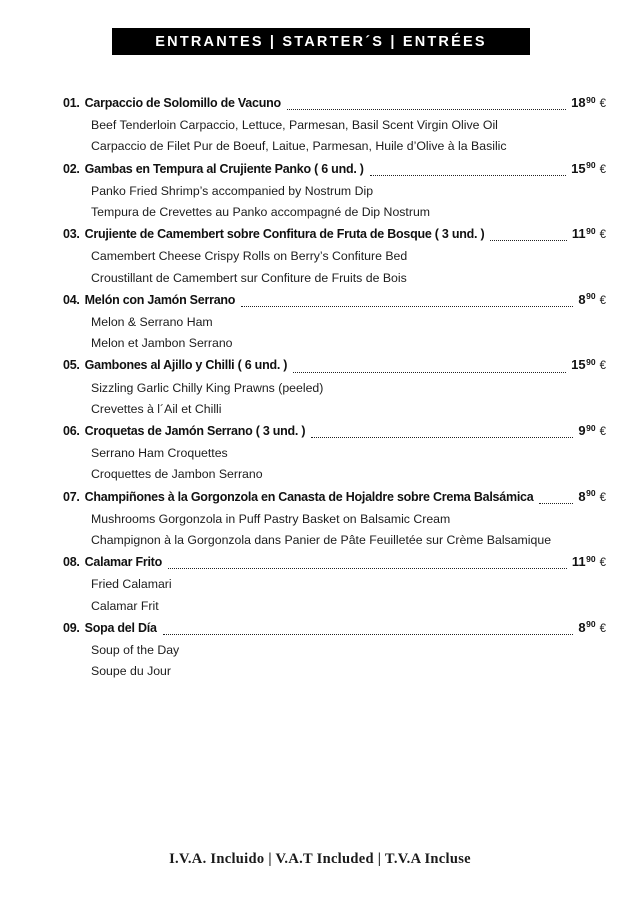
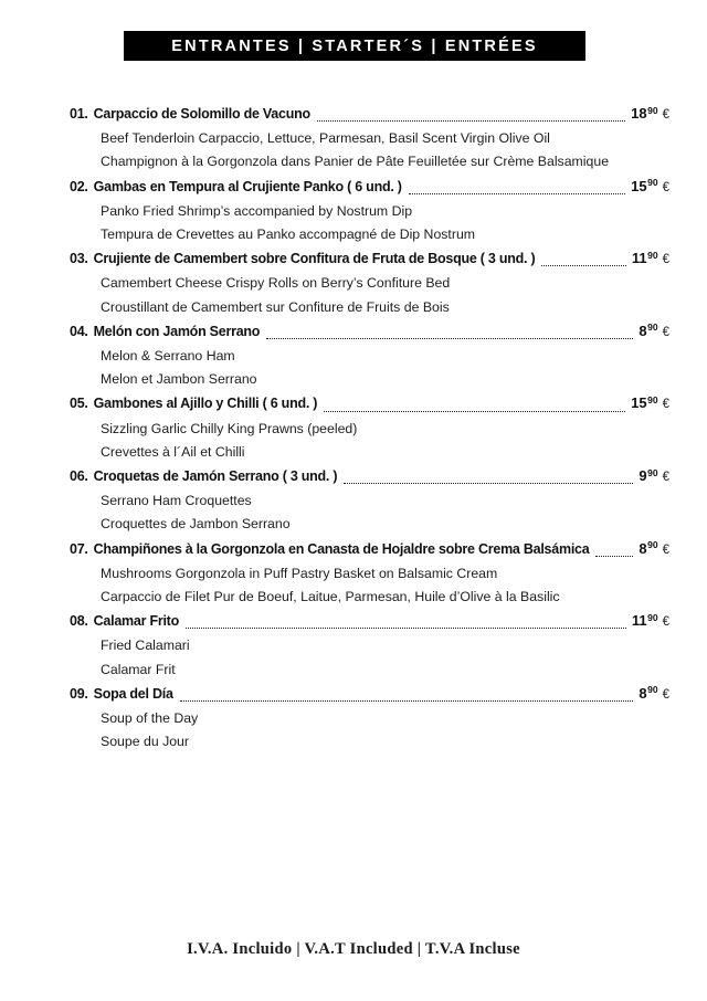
  ENTRANTES | STARTER´S | ENTRÉES
  01.
  Carpaccio de Solomillo de Vacuno
  1890 €
  Beef Tenderloin Carpaccio, Lettuce, Parmesan, Basil Scent Virgin Olive Oil
- Carpaccio de Filet Pur de Boeuf, Laitue, Parmesan, Huile d’Olive à la Basilic
+ Champignon à la Gorgonzola dans Panier de Pâte Feuilletée sur Crème Balsamique
  02.
  Gambas en Tempura al Crujiente Panko ( 6 und. )
  1590 €
  Panko Fried Shrimp’s accompanied by Nostrum Dip
  Tempura de Crevettes au Panko accompagné de Dip Nostrum
  03.
  Crujiente de Camembert sobre Confitura de Fruta de Bosque ( 3 und. )
  1190 €
  Camembert Cheese Crispy Rolls on Berry’s Confiture Bed
  Croustillant de Camembert sur Confiture de Fruits de Bois
  04.
  Melón con Jamón Serrano
  890 €
  Melon & Serrano Ham
  Melon et Jambon Serrano
  05.
  Gambones al Ajillo y Chilli ( 6 und. )
  1590 €
  Sizzling Garlic Chilly King Prawns (peeled)
  Crevettes à l´Ail et Chilli
  06.
  Croquetas de Jamón Serrano ( 3 und. )
  990 €
  Serrano Ham Croquettes
  Croquettes de Jambon Serrano
  07.
  Champiñones à la Gorgonzola en Canasta de Hojaldre sobre Crema Balsámica
  890 €
  Mushrooms Gorgonzola in Puff Pastry Basket on Balsamic Cream
- Champignon à la Gorgonzola dans Panier de Pâte Feuilletée sur Crème Balsamique
+ Carpaccio de Filet Pur de Boeuf, Laitue, Parmesan, Huile d’Olive à la Basilic
  08.
  Calamar Frito
  1190 €
  Fried Calamari
  Calamar Frit
  09.
  Sopa del Día
  890 €
  Soup of the Day
  Soupe du Jour
  I.V.A. Incluido | V.A.T Included | T.V.A Incluse
